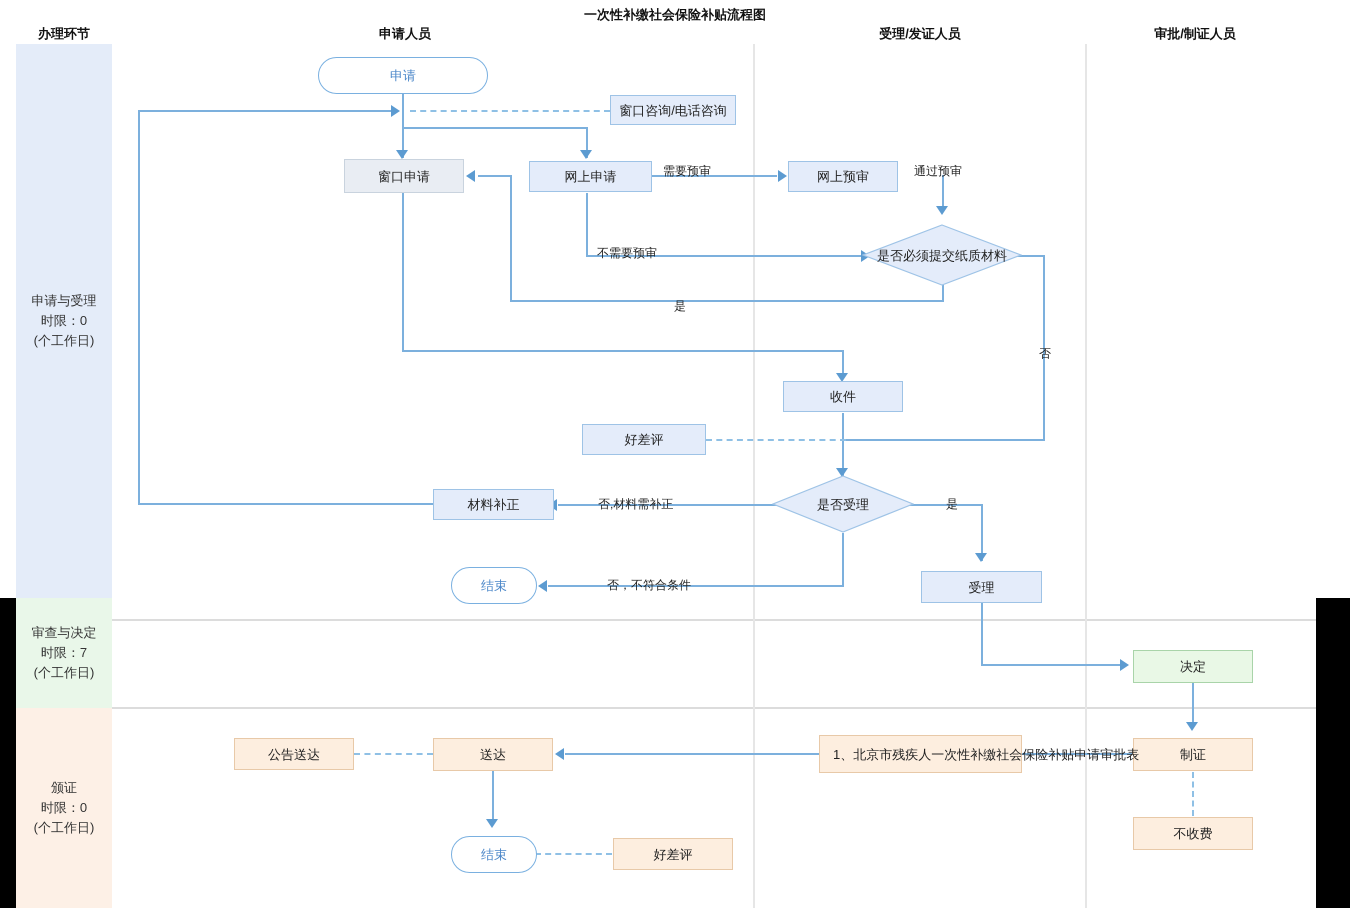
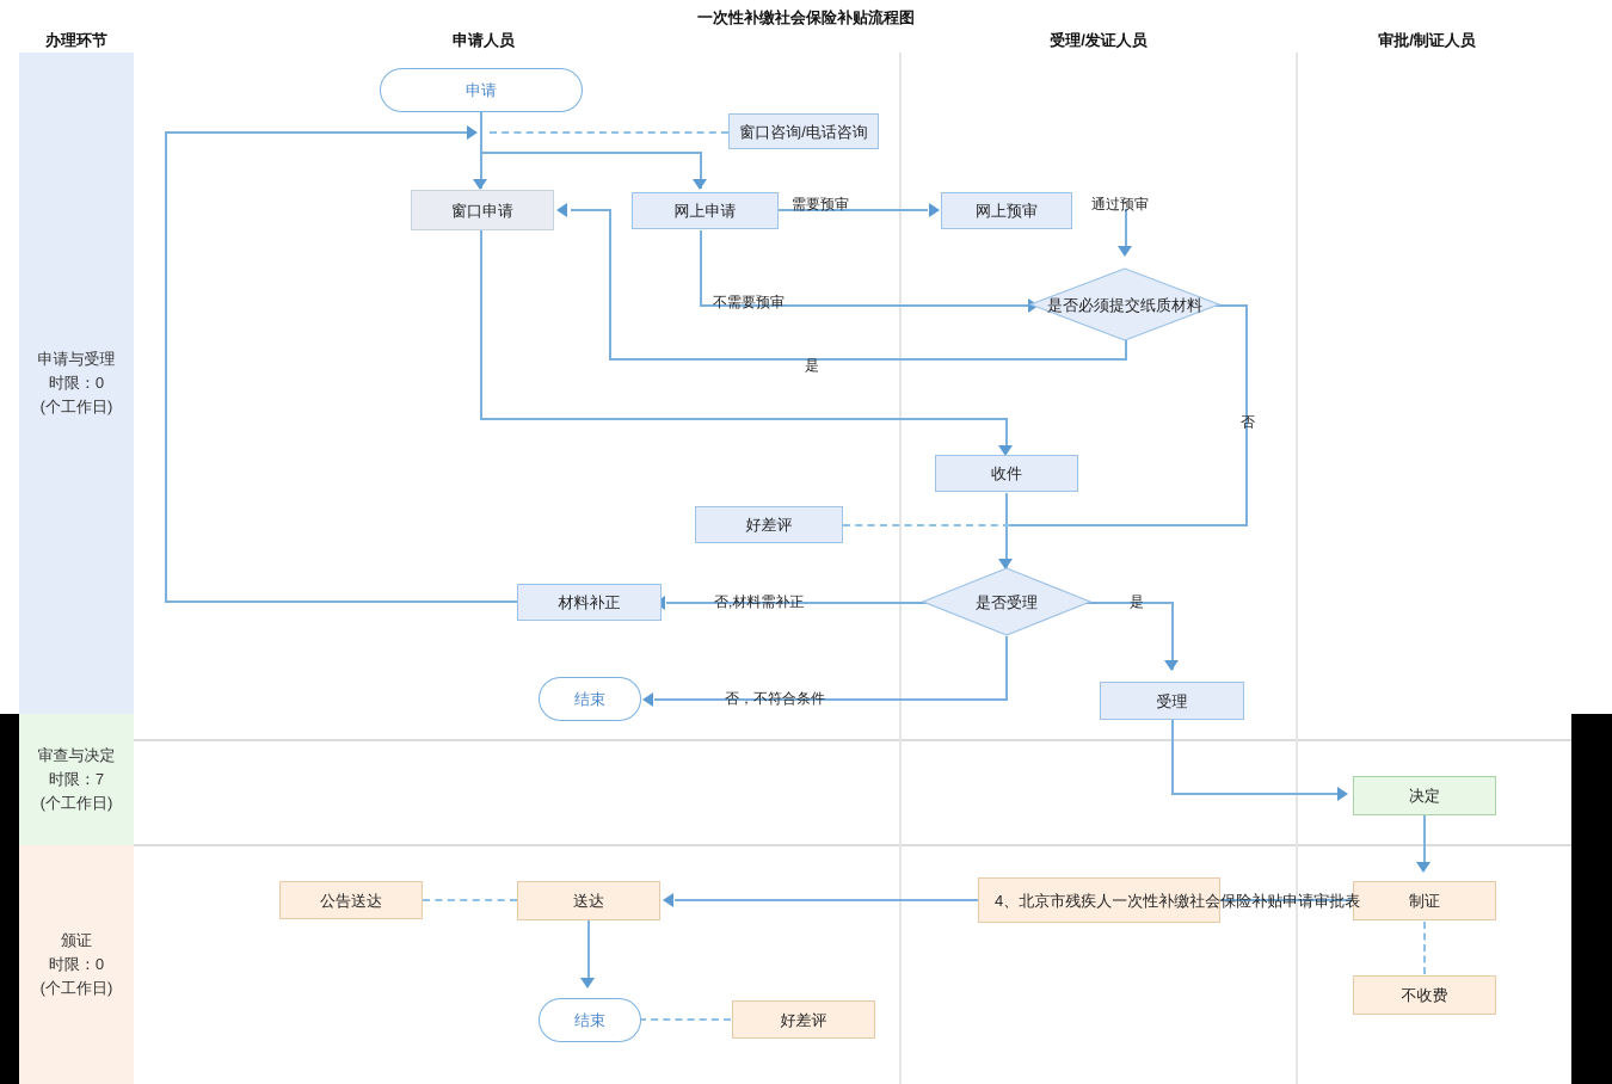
  一次性补缴社会保险补贴流程图
  办理环节
  申请人员
  受理/发证人员
  审批/制证人员
  申请与受理
  时限：0
  (个工作日)
  审查与决定
  时限：7
  (个工作日)
  颁证
  时限：0
  (个工作日)
  申请
  窗口咨询/电话咨询
  窗口申请
  网上申请
  网上预审
  是否必须提交纸质材料
  收件
  好差评
  材料补正
  是否受理
  结束
  受理
  决定
  公告送达
  送达
- 1、北京市残疾人一次性补缴社会保险补贴申请审批表
+ 4、北京市残疾人一次性补缴社会保险补贴申请审批表
  制证
  不收费
  结束
  好差评
  需要预审
  通过预审
  不需要预审
  是
  否,材料需补正
  是
  否，不符合条件
